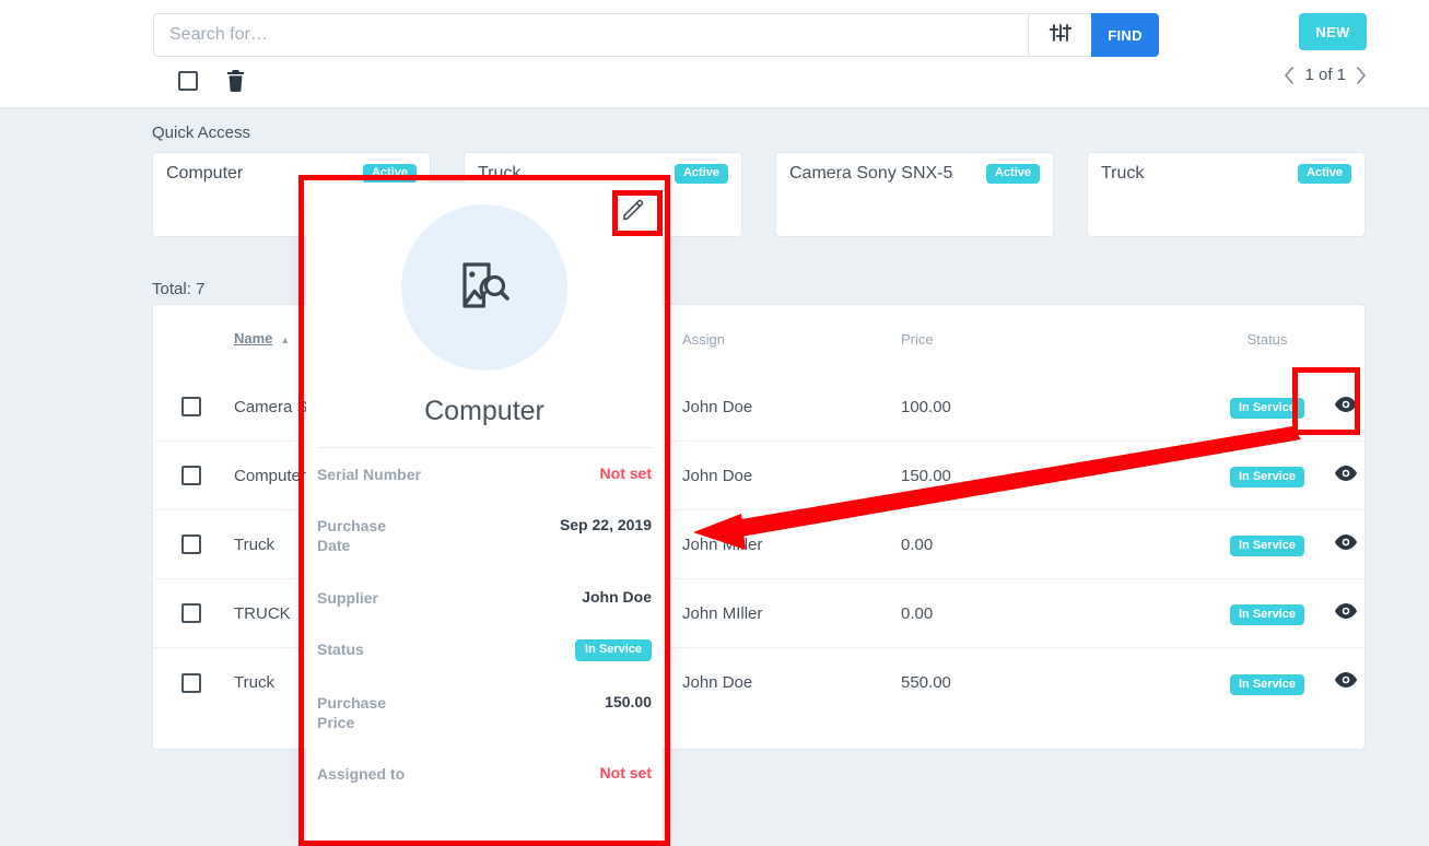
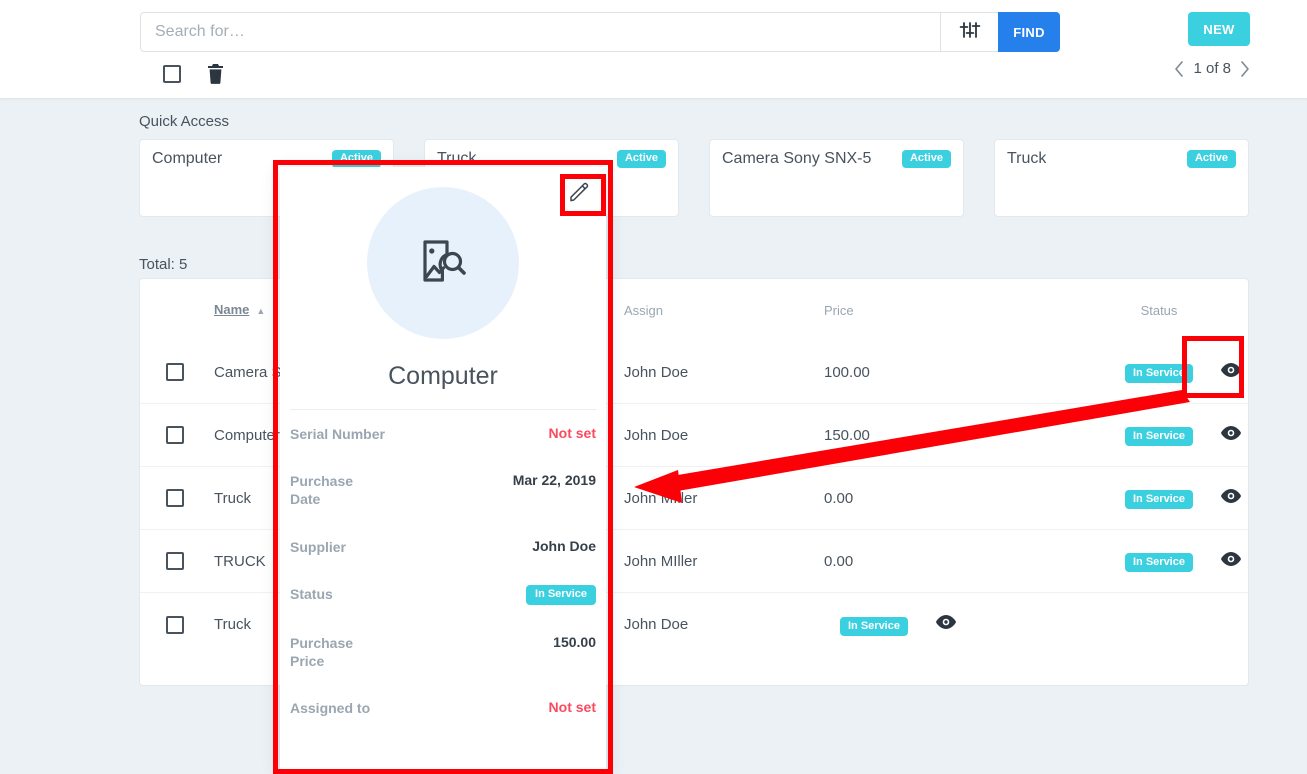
  Search for…
  FIND
  NEW
- 1 of 1
+ 1 of 8
  Quick Access
  Computer
  Active
  Truck
  Active
  Camera Sony SNX-5
  Active
  Truck
  Active
- Total: 7
+ Total: 5
  Name ▲
  Assign
  Price
  Status
  John Doe
  100.00
  In Service
  Computer
  John Doe
  150.00
  In Service
  Truck
  John Mler
  0.00
  In Service
  TRUCK
  John MIller
  0.00
  In Service
  Truck
  John Doe
- 550.00
  In Service
  Computer
  Serial Number
  Not set
  Purchase
  Date
- Sep 22, 2019
+ Mar 22, 2019
  Supplier
  John Doe
  Status
  In Service
  Purchase
  Price
  150.00
  Assigned to
  Not set
